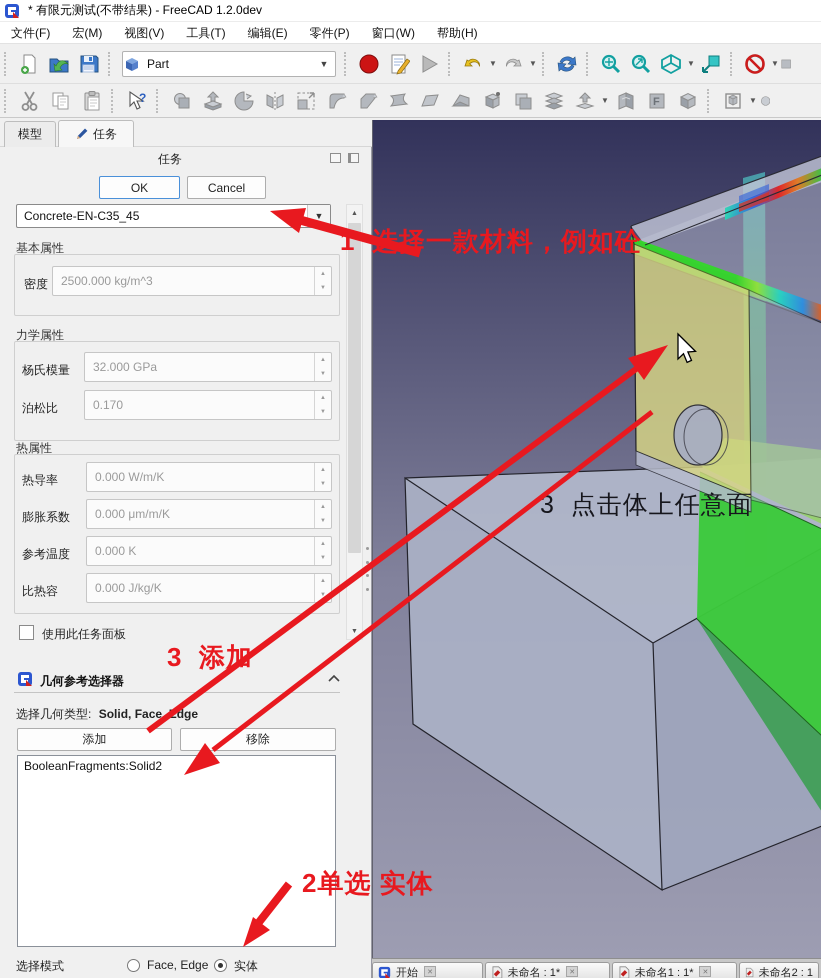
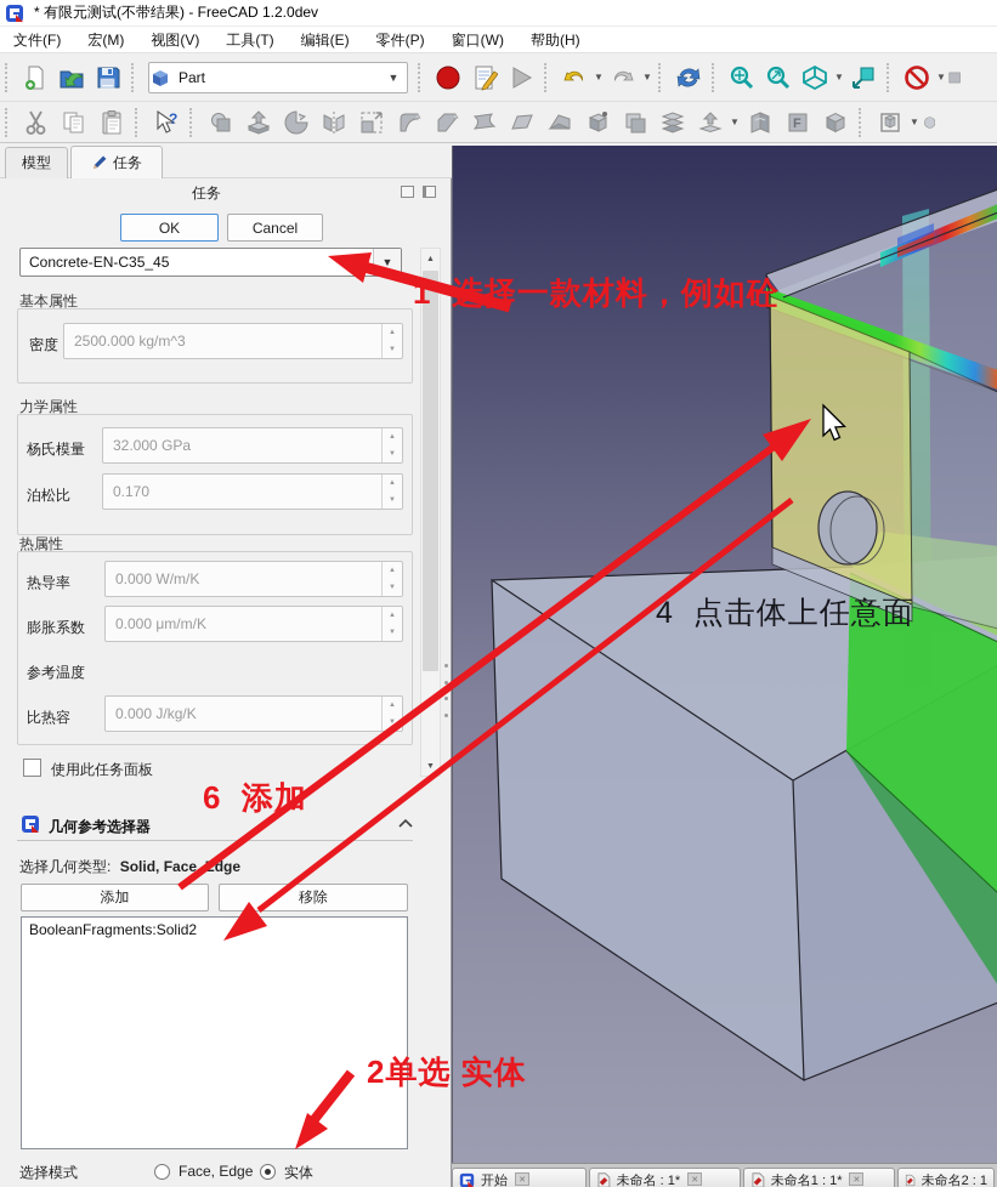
  * 有限元测试(不带结果) - FreeCAD 1.2.0dev
  文件(F)
  宏(M)
  视图(V)
  工具(T)
  编辑(E)
  零件(P)
  窗口(W)
  帮助(H)
  Part
  ▼
  ▼
  ▼
  ▼
  ▼
  ?
  ▼
  F
  ▼
  模型
  任务
  任务
  OK
  Cancel
  Concrete-EN-C35_45
  ▼
  基本属性
  密度
  2500.000 kg/m^3
  力学属性
  杨氏模量
  32.000 GPa
  泊松比
  0.170
  热属性
  热导率
  0.000 W/m/K
  膨胀系数
  0.000 μm/m/K
  参考温度
- 0.000 K
  比热容
  0.000 J/kg/K
  使用此任务面板
  几何参考选择器
  选择几何类型: Solid, Face,dge
  添加
  移除
  BooleanFragments:Solid2
  选择模式
  Face, Edge
  实体
  1择一款材料，例如砼
- 3 点击体上任意面
+ 4 点击体上任意面
- 3 添加
+ 6 添加
  2单选 实体
  开始
  未命名 : 1*
  未命名1 : 1*
  未命名2 : 1
